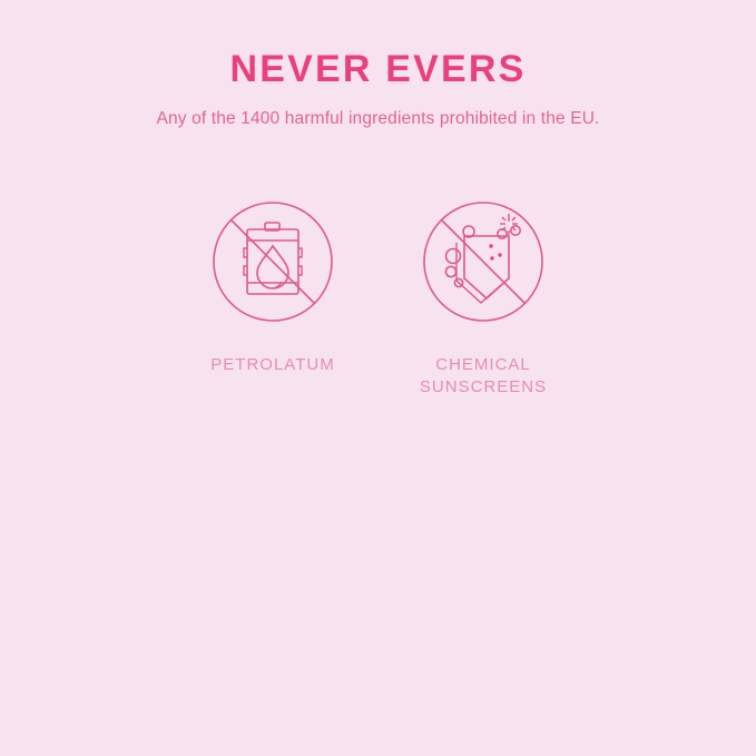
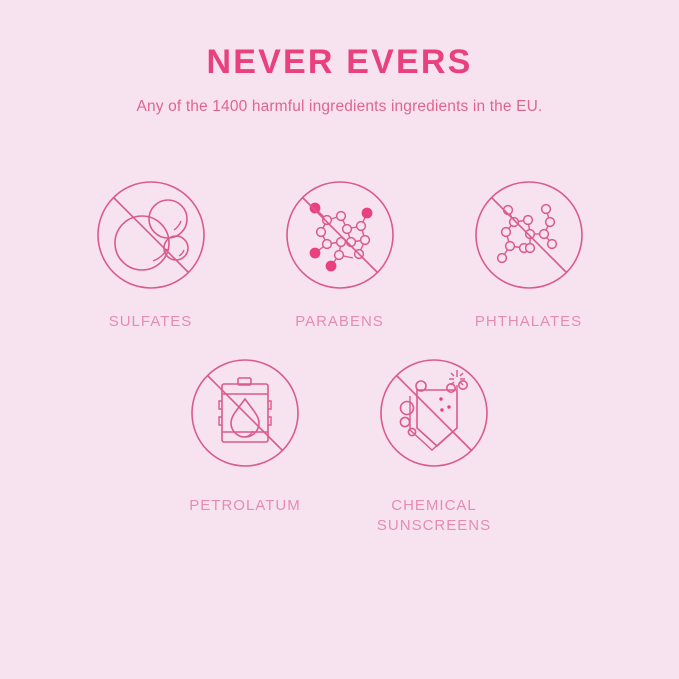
  NEVER EVERS
- Any of the 1400 harmful ingredients prohibited in the EU.
+ Any of the 1400 harmful ingredients ingredients in the EU.
+ SULFATES
+ PARABENS
+ PHTHALATES
  PETROLATUM
  CHEMICAL
  SUNSCREENS
